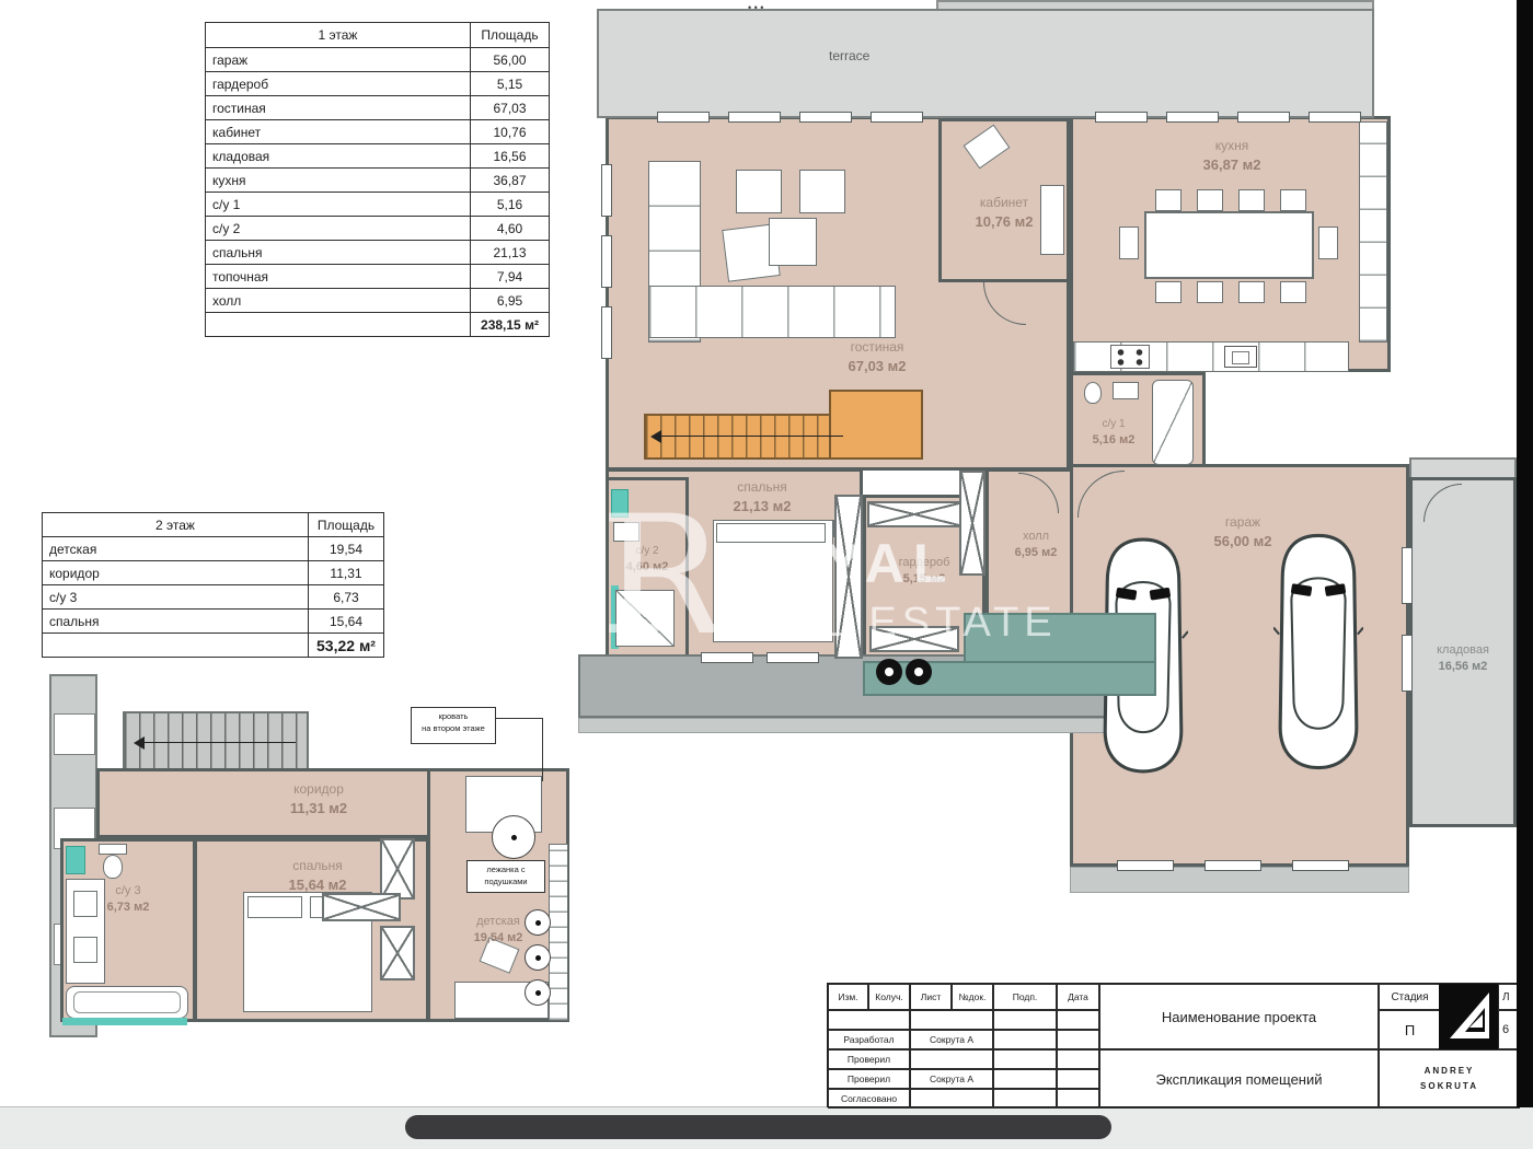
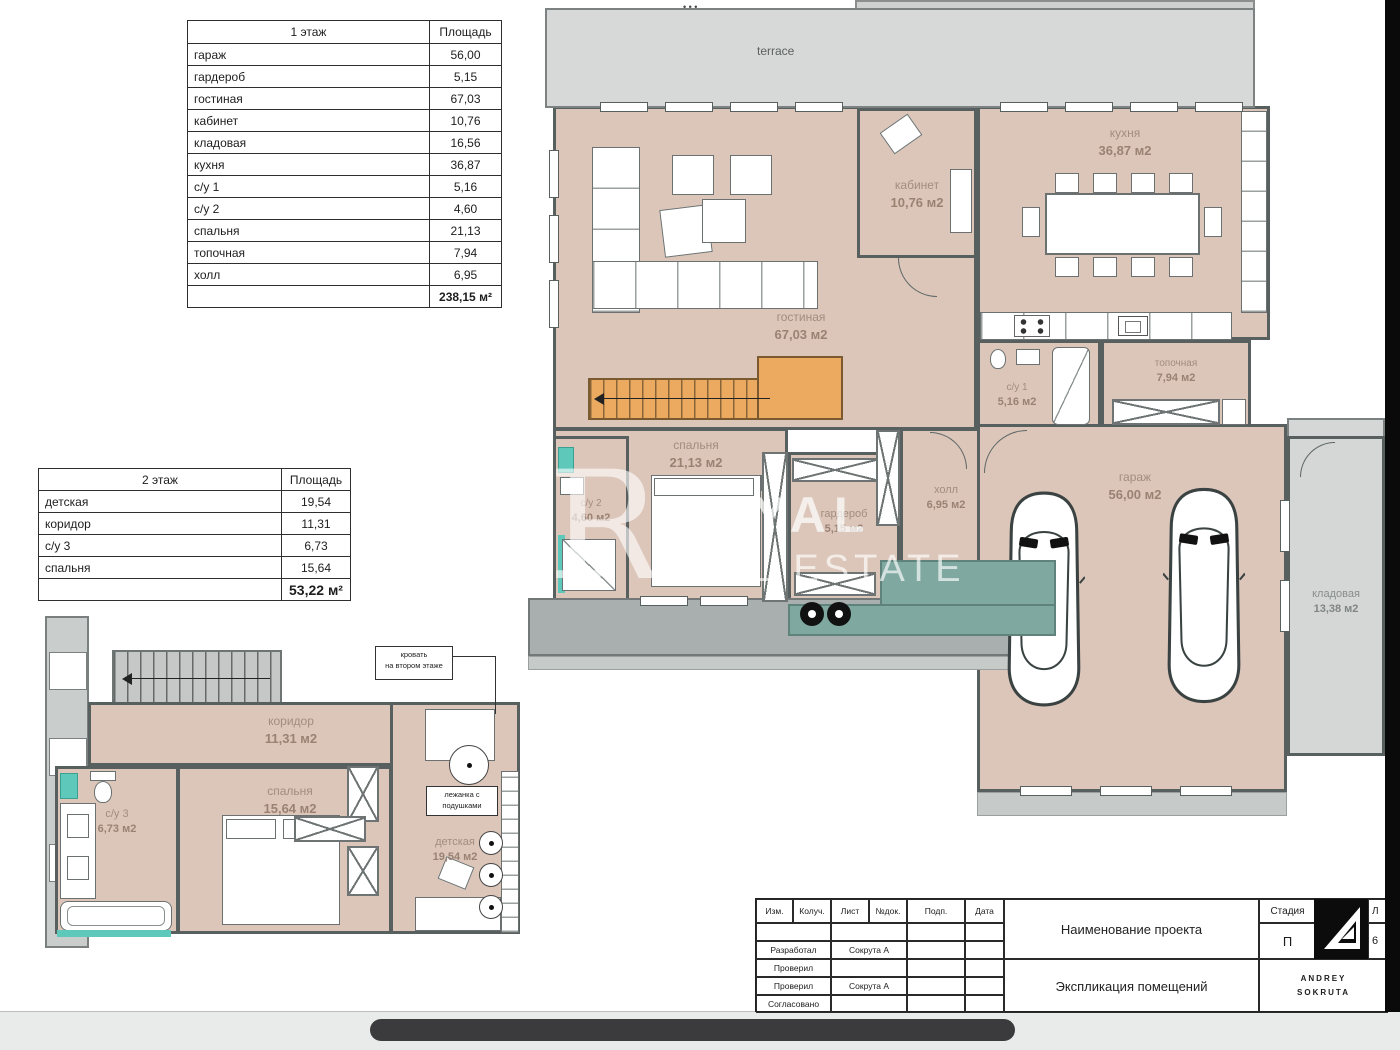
  1 этаж	Площадь
  гараж	56,00
  гардероб	5,15
  гостиная	67,03
  кабинет	10,76
  кладовая	16,56
  кухня	36,87
  с/у 1	5,16
  с/у 2	4,60
  спальня	21,13
  топочная	7,94
  холл	6,95
  	238,15 м²
  2 этаж	Площадь
  детская	19,54
  коридор	11,31
  с/у 3	6,73
  спальня	15,64
  	53,22 м²
  terrace
  • • •
  гостиная
  67,03 м2
  кабинет
  10,76 м2
  кухня
  36,87 м2
  с/у 1
  5,16 м2
+ топочная
+ 7,94 м2
  спальня
  21,13 м2
  с/у 2
  4,60 м2
  гардероб
  5,15 м2
  холл
  6,95 м2
  гараж
  56,00 м2
  кладовая
- 16,56 м2
+ 13,38 м2
  кровать
  на втором этаже
  коридор
  11,31 м2
  с/у 3
  6,73 м2
  спальня
  15,64 м2
  детская
  19,54 м2
  лежанка с
  подушками
  R
  ROYAL
  REAL ESTATE
  Изм.
  Колуч.
  Лист
  №док.
  Подп.
  Дата
  Разработал
  Сокрута А
  Проверил
  Проверил
  Сокрута А
  Согласовано
  Наименование проекта
  Экспликация помещений
  Стадия
  П
  Л
  6
  ANDREY
  SOKRUTA
